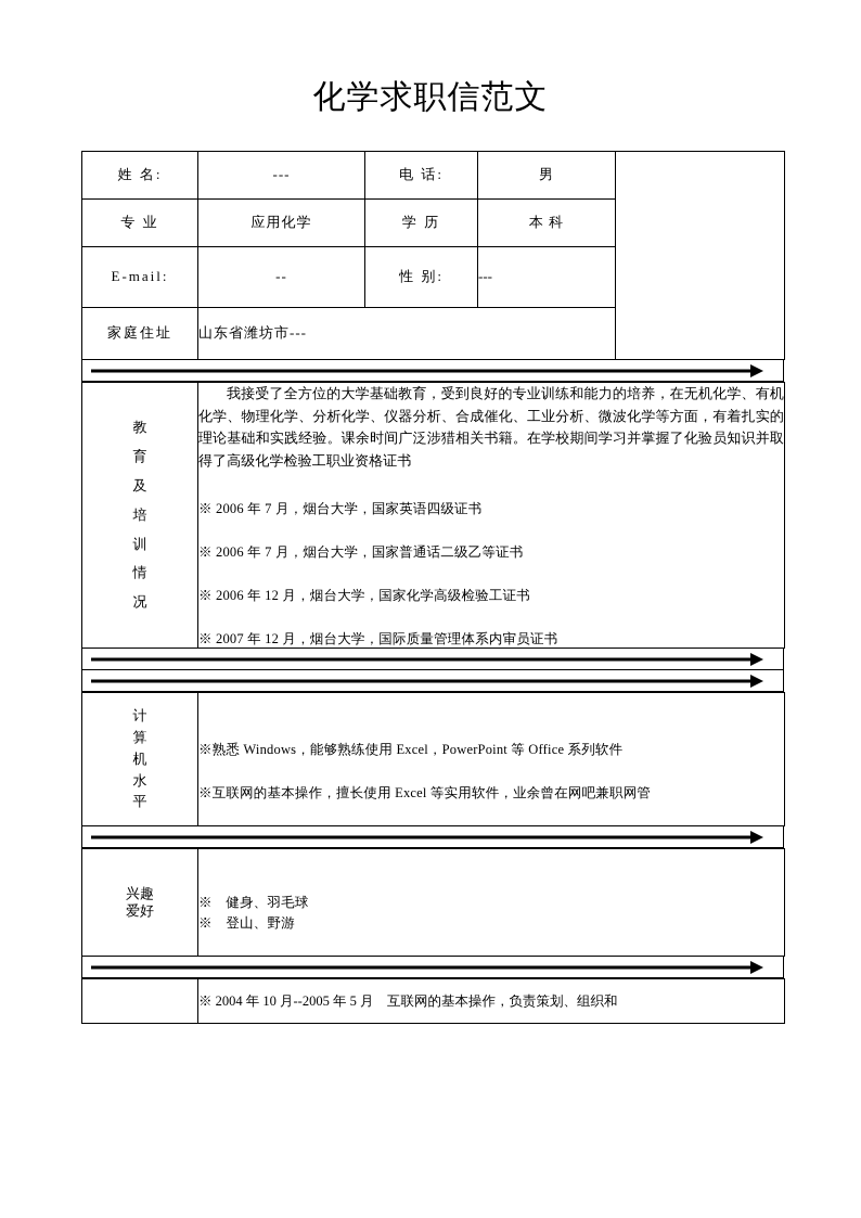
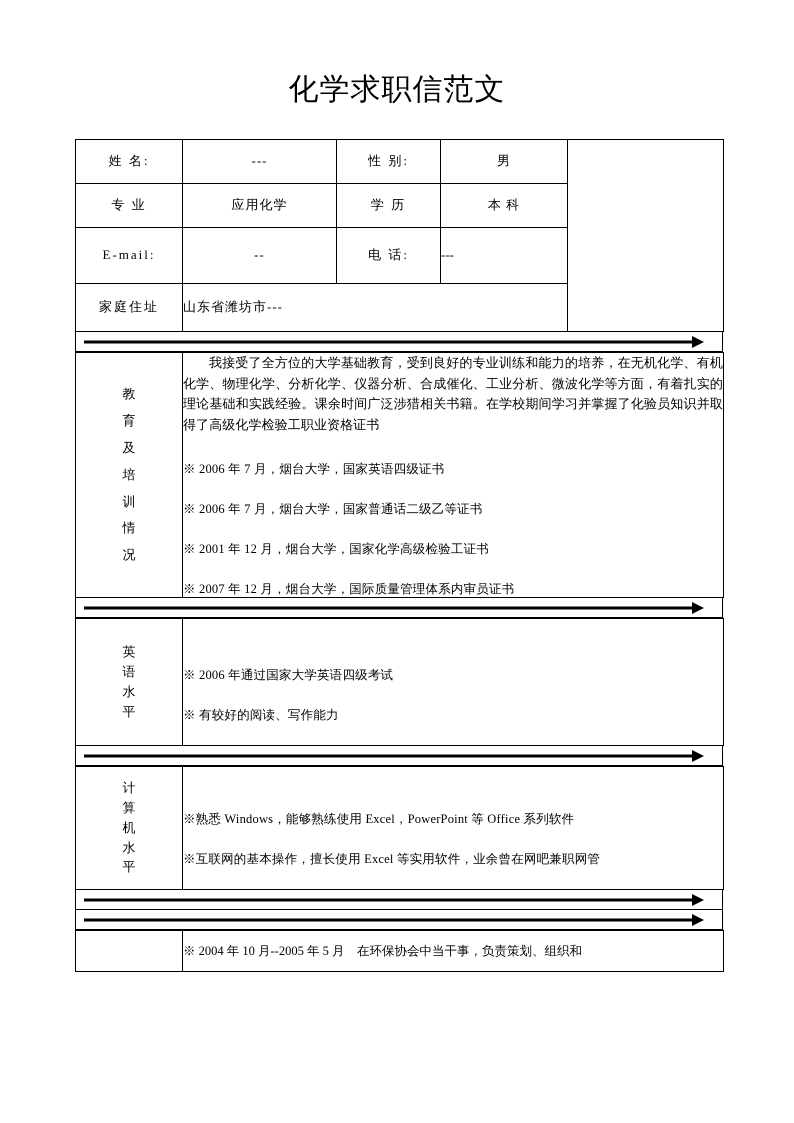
  化学求职信范文
- 姓 名:	---	电 话:	男
+ 姓 名:	---	性 别:	男
  专 业	应用化学	学 历	本 科
- E-mail:	--	性 别:	---
+ E-mail:	--	电 话:	---
  家庭住址	山东省潍坊市---
- 教 育 及 培 训 情 况	我接受了全方位的大学基础教育，受到良好的专业训练和能力的培养，在无机化学、有机化学、物理化学、分析化学、仪器分析、合成催化、工业分析、微波化学等方面，有着扎实的理论基础和实践经验。课余时间广泛涉猎相关书籍。在学校期间学习并掌握了化验员知识并取得了高级化学检验工职业资格证书 ※ 2006 年 7 月，烟台大学，国家英语四级证书 ※ 2006 年 7 月，烟台大学，国家普通话二级乙等证书 ※ 2006 年 12 月，烟台大学，国家化学高级检验工证书 ※ 2007 年 12 月，烟台大学，国际质量管理体系内审员证书
+ 教 育 及 培 训 情 况	我接受了全方位的大学基础教育，受到良好的专业训练和能力的培养，在无机化学、有机化学、物理化学、分析化学、仪器分析、合成催化、工业分析、微波化学等方面，有着扎实的理论基础和实践经验。课余时间广泛涉猎相关书籍。在学校期间学习并掌握了化验员知识并取得了高级化学检验工职业资格证书 ※ 2006 年 7 月，烟台大学，国家英语四级证书 ※ 2006 年 7 月，烟台大学，国家普通话二级乙等证书 ※ 2001 年 12 月，烟台大学，国家化学高级检验工证书 ※ 2007 年 12 月，烟台大学，国际质量管理体系内审员证书
+ 英 语 水 平	※ 2006 年通过国家大学英语四级考试 ※ 有较好的阅读、写作能力
  计 算 机 水 平	※熟悉 Windows，能够熟练使用 Excel，PowerPoint 等 Office 系列软件 ※互联网的基本操作，擅长使用 Excel 等实用软件，业余曾在网吧兼职网管
- 兴趣 爱好	※ 健身、羽毛球 ※ 登山、野游
- 	※ 2004 年 10 月--2005 年 5 月 互联网的基本操作，负责策划、组织和
+ 	※ 2004 年 10 月--2005 年 5 月 在环保协会中当干事，负责策划、组织和
